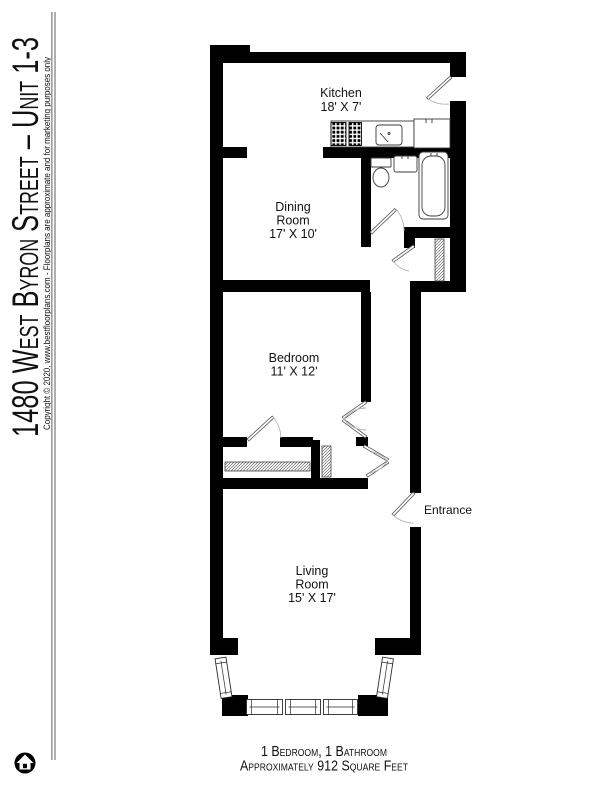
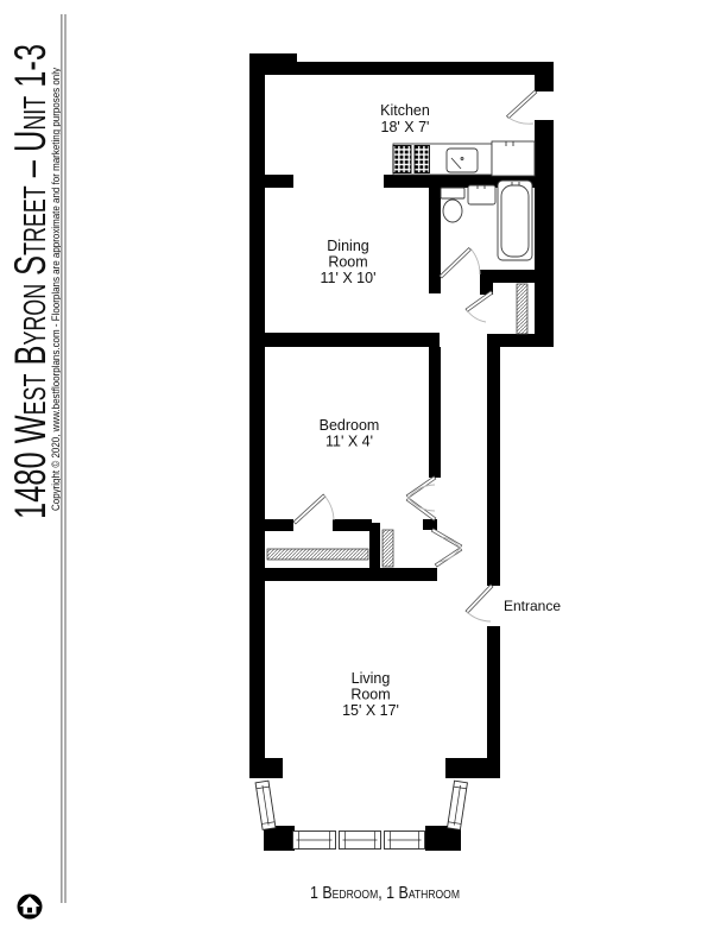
  Kitchen
  18' X 7'
  Dining
  Room
- 17' X 10'
+ 11' X 10'
  Bedroom
- 11' X 12'
+ 11' X 4'
  Living
  Room
  15' X 17'
  Entrance
  1 Bedroom, 1 Bathroom
- Approximately 912 Square Feet
